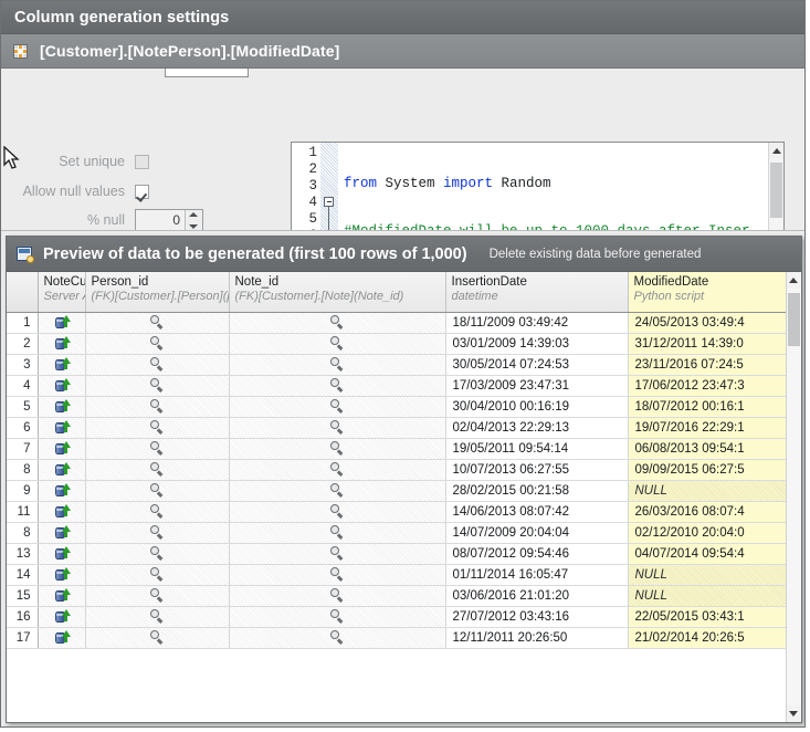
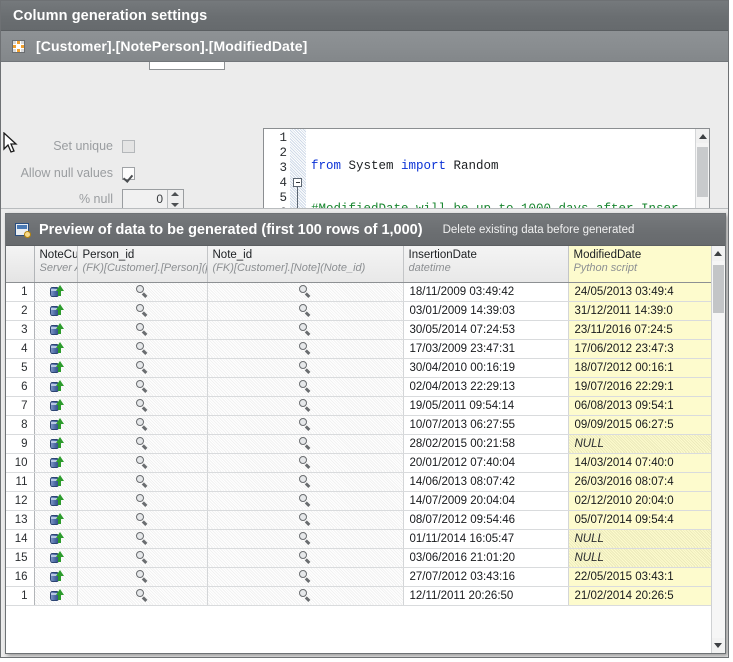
  Column generation settings
  [Customer].[NotePerson].[ModifiedDate]
  Set unique
  Allow null values
  % null
  0
  1
  2
  3
  4
  5
  from System import Random
  Preview of data to be generated (first 100 rows of 1,000)
  Delete existing data before generated
  	NoteCu Server	Person_id (FK)[Customer].[Person](	Note_id (FK)[Customer].[Note](Note_id)	InsertionDate datetime	ModifiedDate Python script
  1				18/11/2009 03:49:42	24/05/2013 03:49:4
  2				03/01/2009 14:39:03	31/12/2011 14:39:0
  3				30/05/2014 07:24:53	23/11/2016 07:24:5
  4				17/03/2009 23:47:31	17/06/2012 23:47:3
  5				30/04/2010 00:16:19	18/07/2012 00:16:1
  6				02/04/2013 22:29:13	19/07/2016 22:29:1
  7				19/05/2011 09:54:14	06/08/2013 09:54:1
  8				10/07/2013 06:27:55	09/09/2015 06:27:5
  9				28/02/2015 00:21:58	NULL
+ 10				20/01/2012 07:40:04	14/03/2014 07:40:0
  11				14/06/2013 08:07:42	26/03/2016 08:07:4
- 8				14/07/2009 20:04:04	02/12/2010 20:04:0
+ 12				14/07/2009 20:04:04	02/12/2010 20:04:0
- 13				08/07/2012 09:54:46	04/07/2014 09:54:4
+ 13				08/07/2012 09:54:46	05/07/2014 09:54:4
  14				01/11/2014 16:05:47	NULL
  15				03/06/2016 21:01:20	NULL
  16				27/07/2012 03:43:16	22/05/2015 03:43:1
- 17				12/11/2011 20:26:50	21/02/2014 20:26:5
+ 1				12/11/2011 20:26:50	21/02/2014 20:26:5
